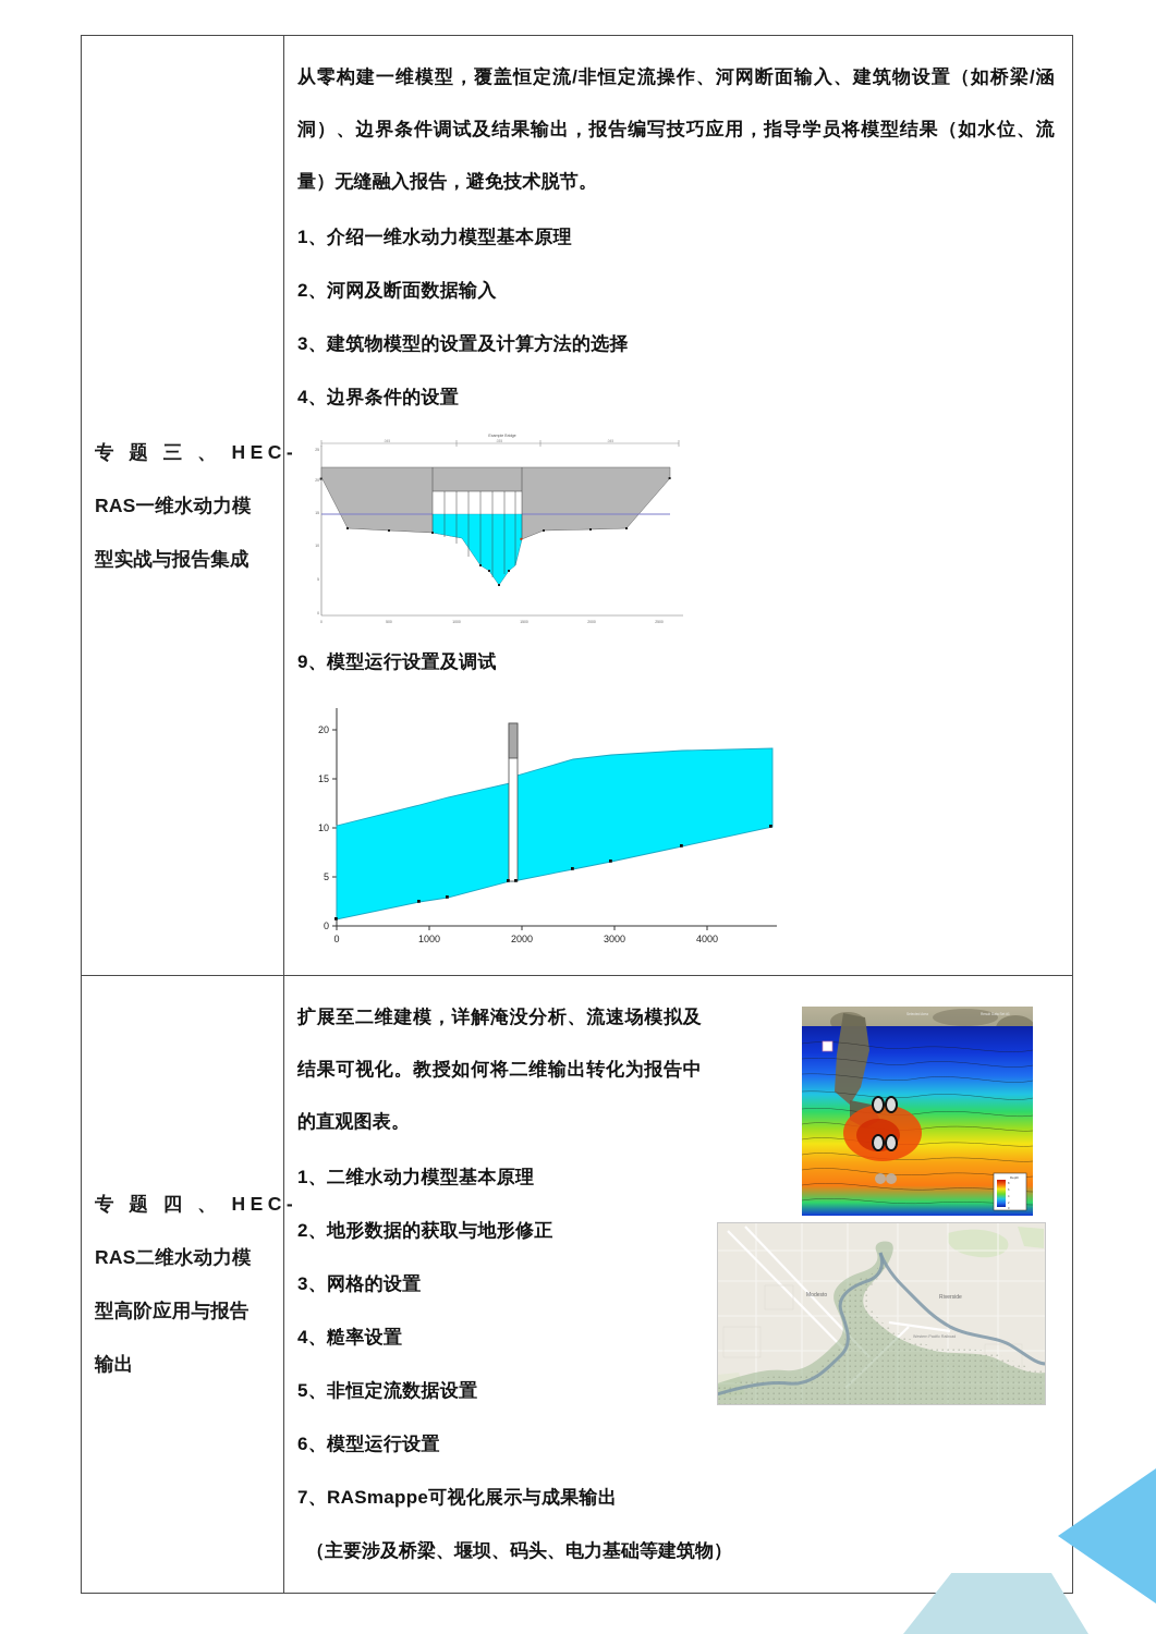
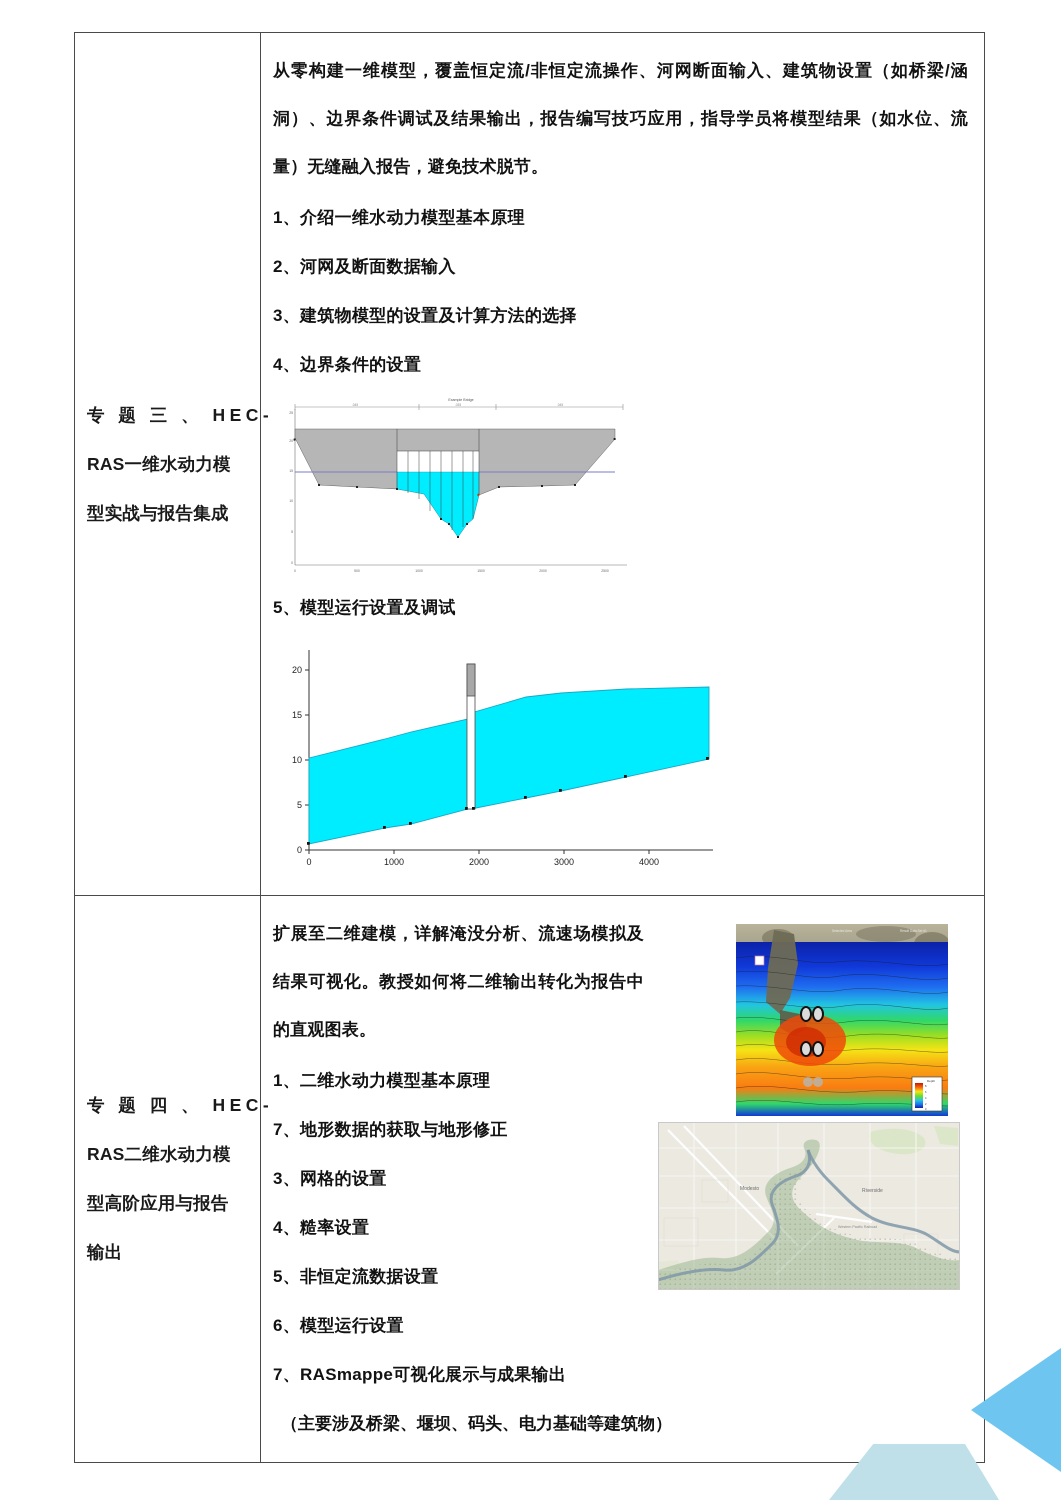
- 专 题 三 、 HEC- RAS一维水动力模 型实战与报告集成	从零构建一维模型，覆盖恒定流/非恒定流操作、河网断面输入、建筑物设置（如桥梁/涵洞）、边界条件调试及结果输出，报告编写技巧应用，指导学员将模型结果（如水位、流量）无缝融入报告，避免技术脱节。 1、介绍一维水动力模型基本原理 2、河网及断面数据输入 3、建筑物模型的设置及计算方法的选择 4、边界条件的设置 9、模型运行设置及调试 0 5 10 15 20 0 1000 2000 3000 4000
+ 专 题 三 、 HEC- RAS一维水动力模 型实战与报告集成	从零构建一维模型，覆盖恒定流/非恒定流操作、河网断面输入、建筑物设置（如桥梁/涵洞）、边界条件调试及结果输出，报告编写技巧应用，指导学员将模型结果（如水位、流量）无缝融入报告，避免技术脱节。 1、介绍一维水动力模型基本原理 2、河网及断面数据输入 3、建筑物模型的设置及计算方法的选择 4、边界条件的设置 5、模型运行设置及调试 0 5 10 15 20 0 1000 2000 3000 4000
- 专 题 四 、 HEC- RAS二维水动力模 型高阶应用与报告 输出	扩展至二维建模，详解淹没分析、流速场模拟及结果可视化。教授如何将二维输出转化为报告中的直观图表。 1、二维水动力模型基本原理 2、地形数据的获取与地形修正 3、网格的设置 4、糙率设置 5、非恒定流数据设置 6、模型运行设置 7、RASmappe可视化展示与成果输出 （主要涉及桥梁、堰坝、码头、电力基础等建筑物）
+ 专 题 四 、 HEC- RAS二维水动力模 型高阶应用与报告 输出	扩展至二维建模，详解淹没分析、流速场模拟及结果可视化。教授如何将二维输出转化为报告中的直观图表。 1、二维水动力模型基本原理 7、地形数据的获取与地形修正 3、网格的设置 4、糙率设置 5、非恒定流数据设置 6、模型运行设置 7、RASmappe可视化展示与成果输出 （主要涉及桥梁、堰坝、码头、电力基础等建筑物）
